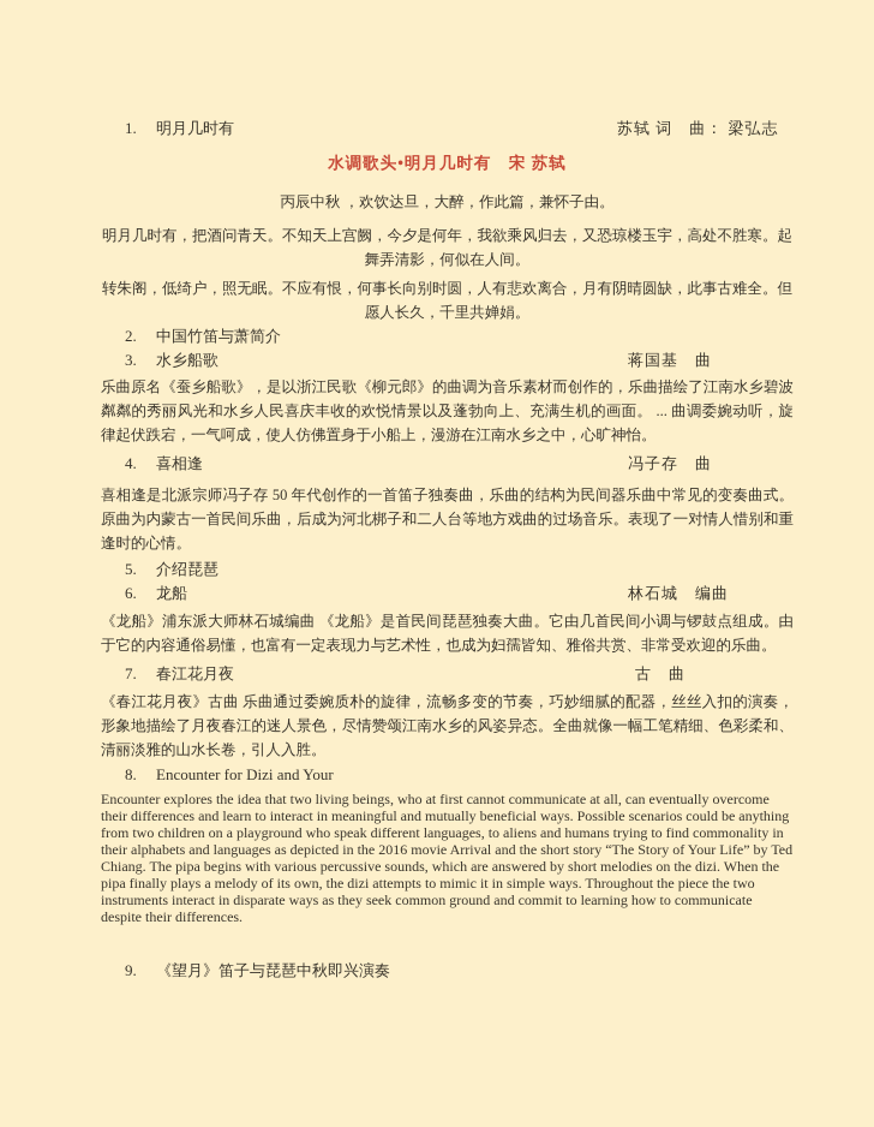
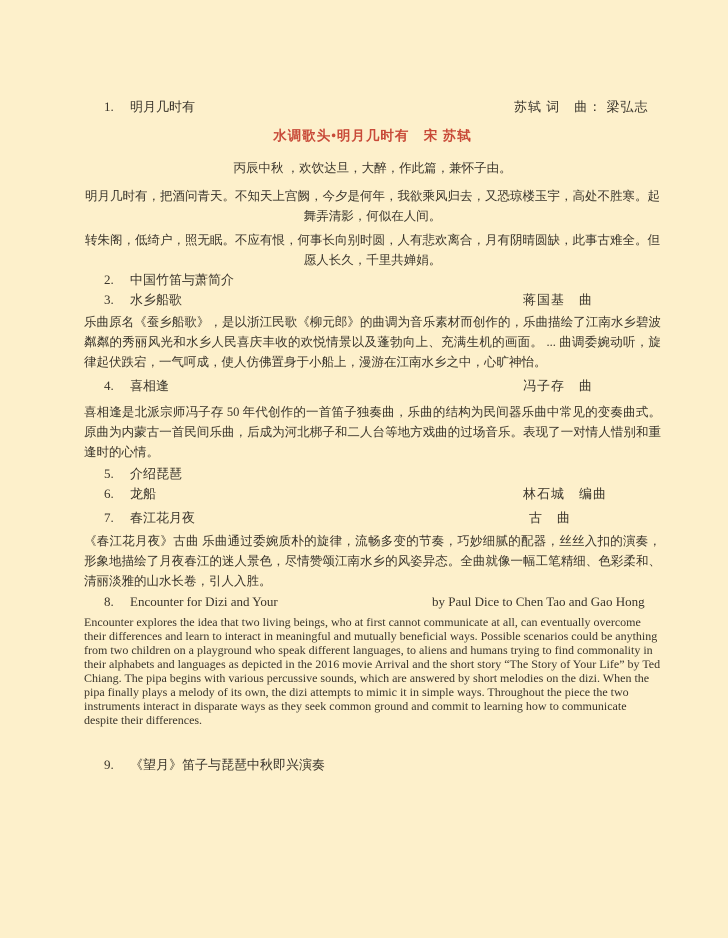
  1. 明月几时有
  苏轼 词 曲： 梁弘志
  水调歌头•明月几时有 宋 苏轼
  丙辰中秋 ，欢饮达旦，大醉，作此篇，兼怀子由。
  明月几时有，把酒问青天。不知天上宫阙，今夕是何年，我欲乘风归去，又恐琼楼玉宇，高处不胜寒。起舞弄清影，何似在人间。
  转朱阁，低绮户，照无眠。不应有恨，何事长向别时圆，人有悲欢离合，月有阴晴圆缺，此事古难全。但愿人长久，千里共婵娟。
  2. 中国竹笛与萧简介
  3. 水乡船歌
  蒋国基 曲
  乐曲原名《蚕乡船歌》，是以浙江民歌《柳元郎》的曲调为音乐素材而创作的，乐曲描绘了江南水乡碧波粼粼的秀丽风光和水乡人民喜庆丰收的欢悦情景以及蓬勃向上、充满生机的画面。 ... 曲调委婉动听，旋律起伏跌宕，一气呵成，使人仿佛置身于小船上，漫游在江南水乡之中，心旷神怡。
  4. 喜相逢
  冯子存 曲
  喜相逢是北派宗师冯子存 50 年代创作的一首笛子独奏曲，乐曲的结构为民间器乐曲中常见的变奏曲式。原曲为内蒙古一首民间乐曲，后成为河北梆子和二人台等地方戏曲的过场音乐。表现了一对情人惜别和重逢时的心情。
  5. 介绍琵琶
  6. 龙船
  林石城 编曲
- 《龙船》浦东派大师林石城编曲 《龙船》是首民间琵琶独奏大曲。它由几首民间小调与锣鼓点组成。由于它的内容通俗易懂，也富有一定表现力与艺术性，也成为妇孺皆知、雅俗共赏、非常受欢迎的乐曲。
  7. 春江花月夜
  古 曲
  《春江花月夜》古曲 乐曲通过委婉质朴的旋律，流畅多变的节奏，巧妙细腻的配器，丝丝入扣的演奏，形象地描绘了月夜春江的迷人景色，尽情赞颂江南水乡的风姿异态。全曲就像一幅工笔精细、色彩柔和、清丽淡雅的山水长卷，引人入胜。
  8. Encounter for Dizi and Your
+ by Paul Dice to Chen Tao and Gao Hong
  Encounter explores the idea that two living beings, who at first cannot communicate at all, can eventually overcome their differences and learn to interact in meaningful and mutually beneficial ways. Possible scenarios could be anything from two children on a playground who speak different languages, to aliens and humans trying to find commonality in their alphabets and languages as depicted in the 2016 movie Arrival and the short story “The Story of Your Life” by Ted Chiang. The pipa begins with various percussive sounds, which are answered by short melodies on the dizi. When the pipa finally plays a melody of its own, the dizi attempts to mimic it in simple ways. Throughout the piece the two instruments interact in disparate ways as they seek common ground and commit to learning how to communicate despite their differences.
  9. 《望月》笛子与琵琶中秋即兴演奏
